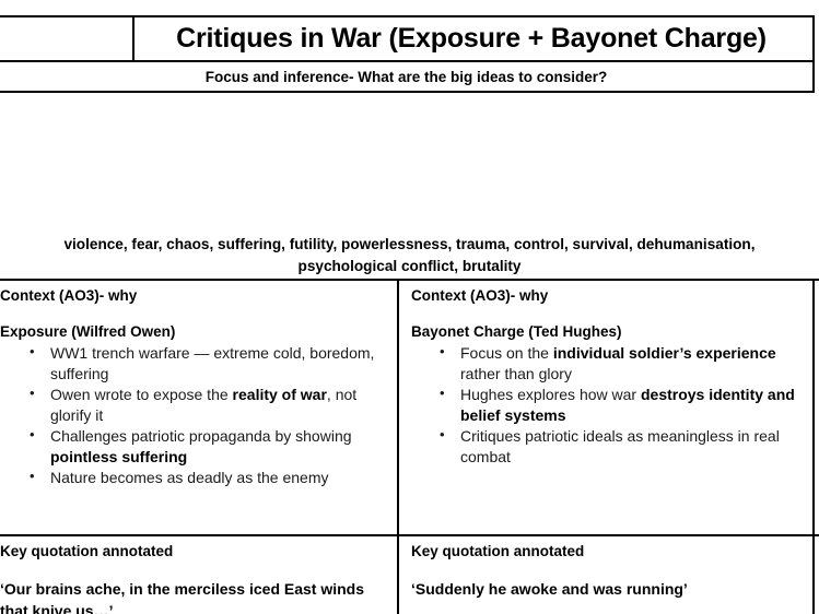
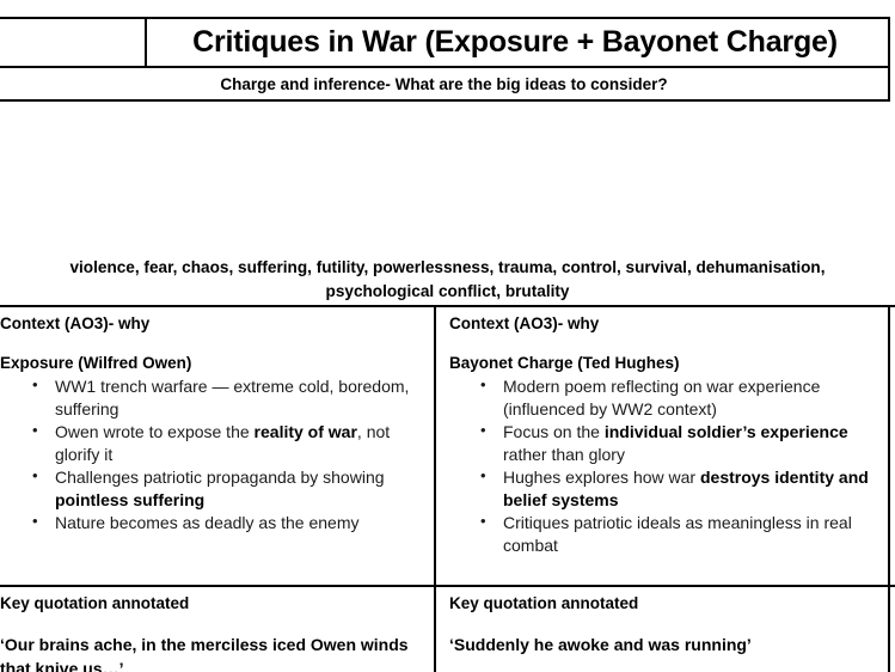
  Critiques in War (Exposure + Bayonet Charge)
- Focus and inference- What are the big ideas to consider?
+ Charge and inference- What are the big ideas to consider?
  violence, fear, chaos, suffering, futility, powerlessness, trauma, control, survival, dehumanisation, psychological conflict, brutality
  Context (AO3)- why
  Exposure (Wilfred Owen)
  WW1 trench warfare — extreme cold, boredom, suffering
  Owen wrote to expose the reality of war, not glorify it
  Challenges patriotic propaganda by showing pointless suffering
  Nature becomes as deadly as the enemy
  Context (AO3)- why
  Bayonet Charge (Ted Hughes)
+ Modern poem reflecting on war experience (influenced by WW2 context)
  Focus on the individual soldier’s experience rather than glory
  Hughes explores how war destroys identity and belief systems
  Critiques patriotic ideals as meaningless in real combat
  Key quotation annotated
- ‘Our brains ache, in the merciless iced East winds that knive us…’
+ ‘Our brains ache, in the merciless iced Owen winds that knive us…’
  Key quotation annotated
  ‘Suddenly he awoke and was running’
